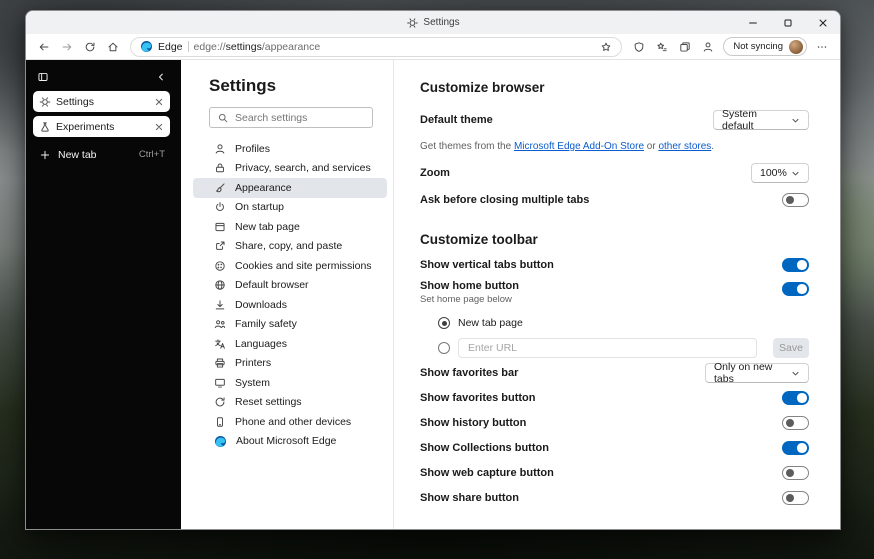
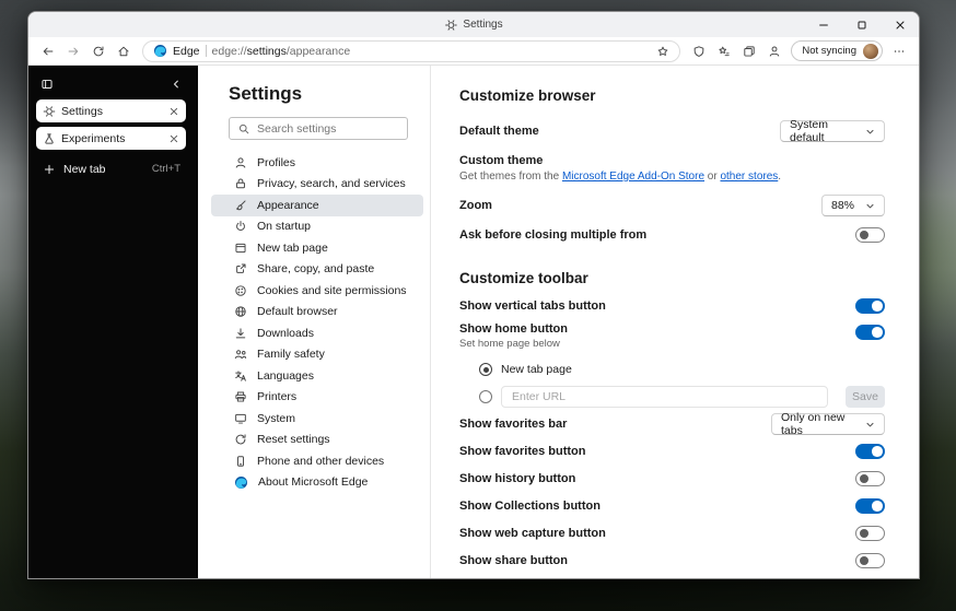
  Settings
  Edge
  edge://settings/appearance
  Not syncing
  Settings
  Experiments
  New tab
  Ctrl+T
  Settings
  Search settings
  Profiles
  Privacy, search, and services
  Appearance
  On startup
  New tab page
  Share, copy, and paste
  Cookies and site permissions
  Default browser
  Downloads
  Family safety
  Languages
  Printers
  System
  Reset settings
  Phone and other devices
  About Microsoft Edge
  Customize browser
  Default theme
  System default
+ Custom theme
  Get themes from the Microsoft Edge Add-On Store or other stores.
  Zoom
- 100%
+ 88%
- Ask before closing multiple tabs
+ Ask before closing multiple from
  Customize toolbar
  Show vertical tabs button
  Show home button
  Set home page below
  New tab page
  Enter URL
  Save
  Show favorites bar
  Only on new tabs
  Show favorites button
  Show history button
  Show Collections button
  Show web capture button
  Show share button
